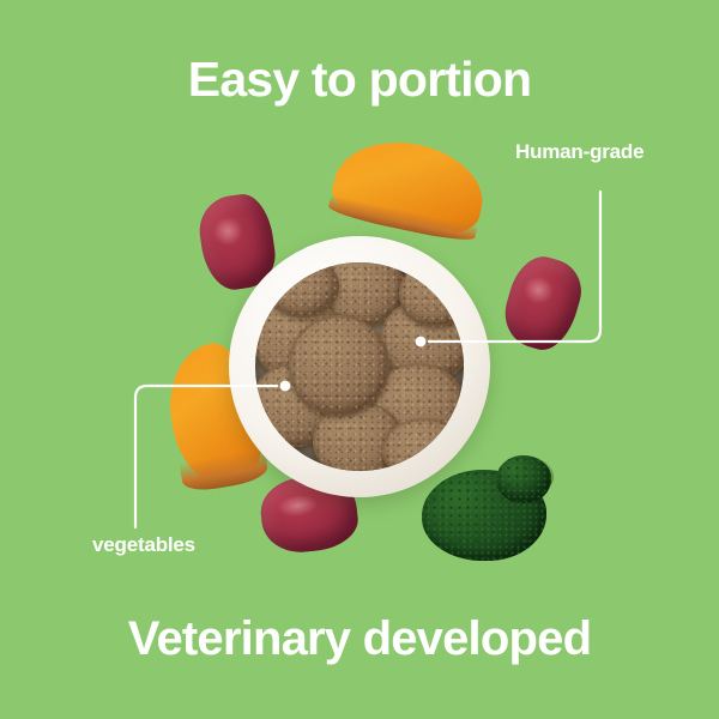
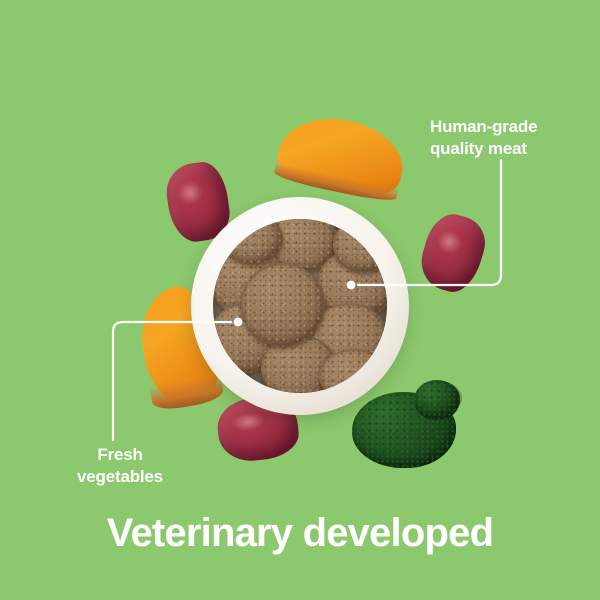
- Easy to portion
  Veterinary developed
  Human-grade
+ quality meat
+ Fresh
  vegetables
